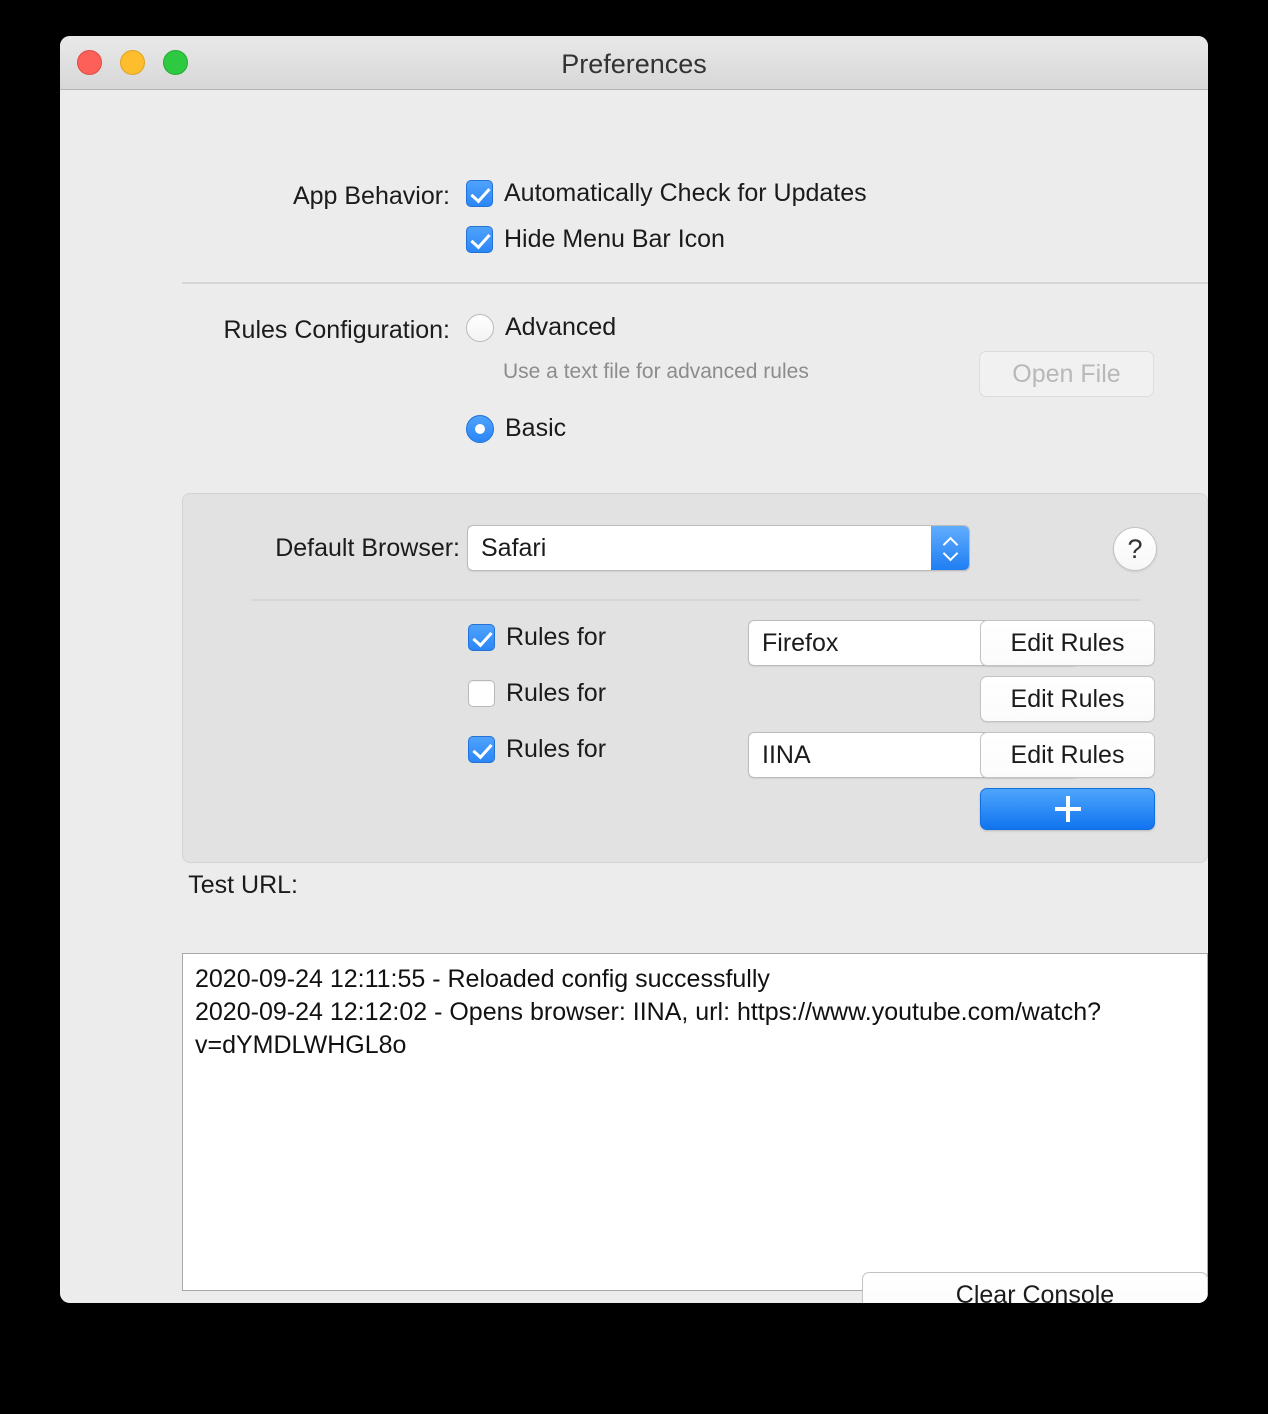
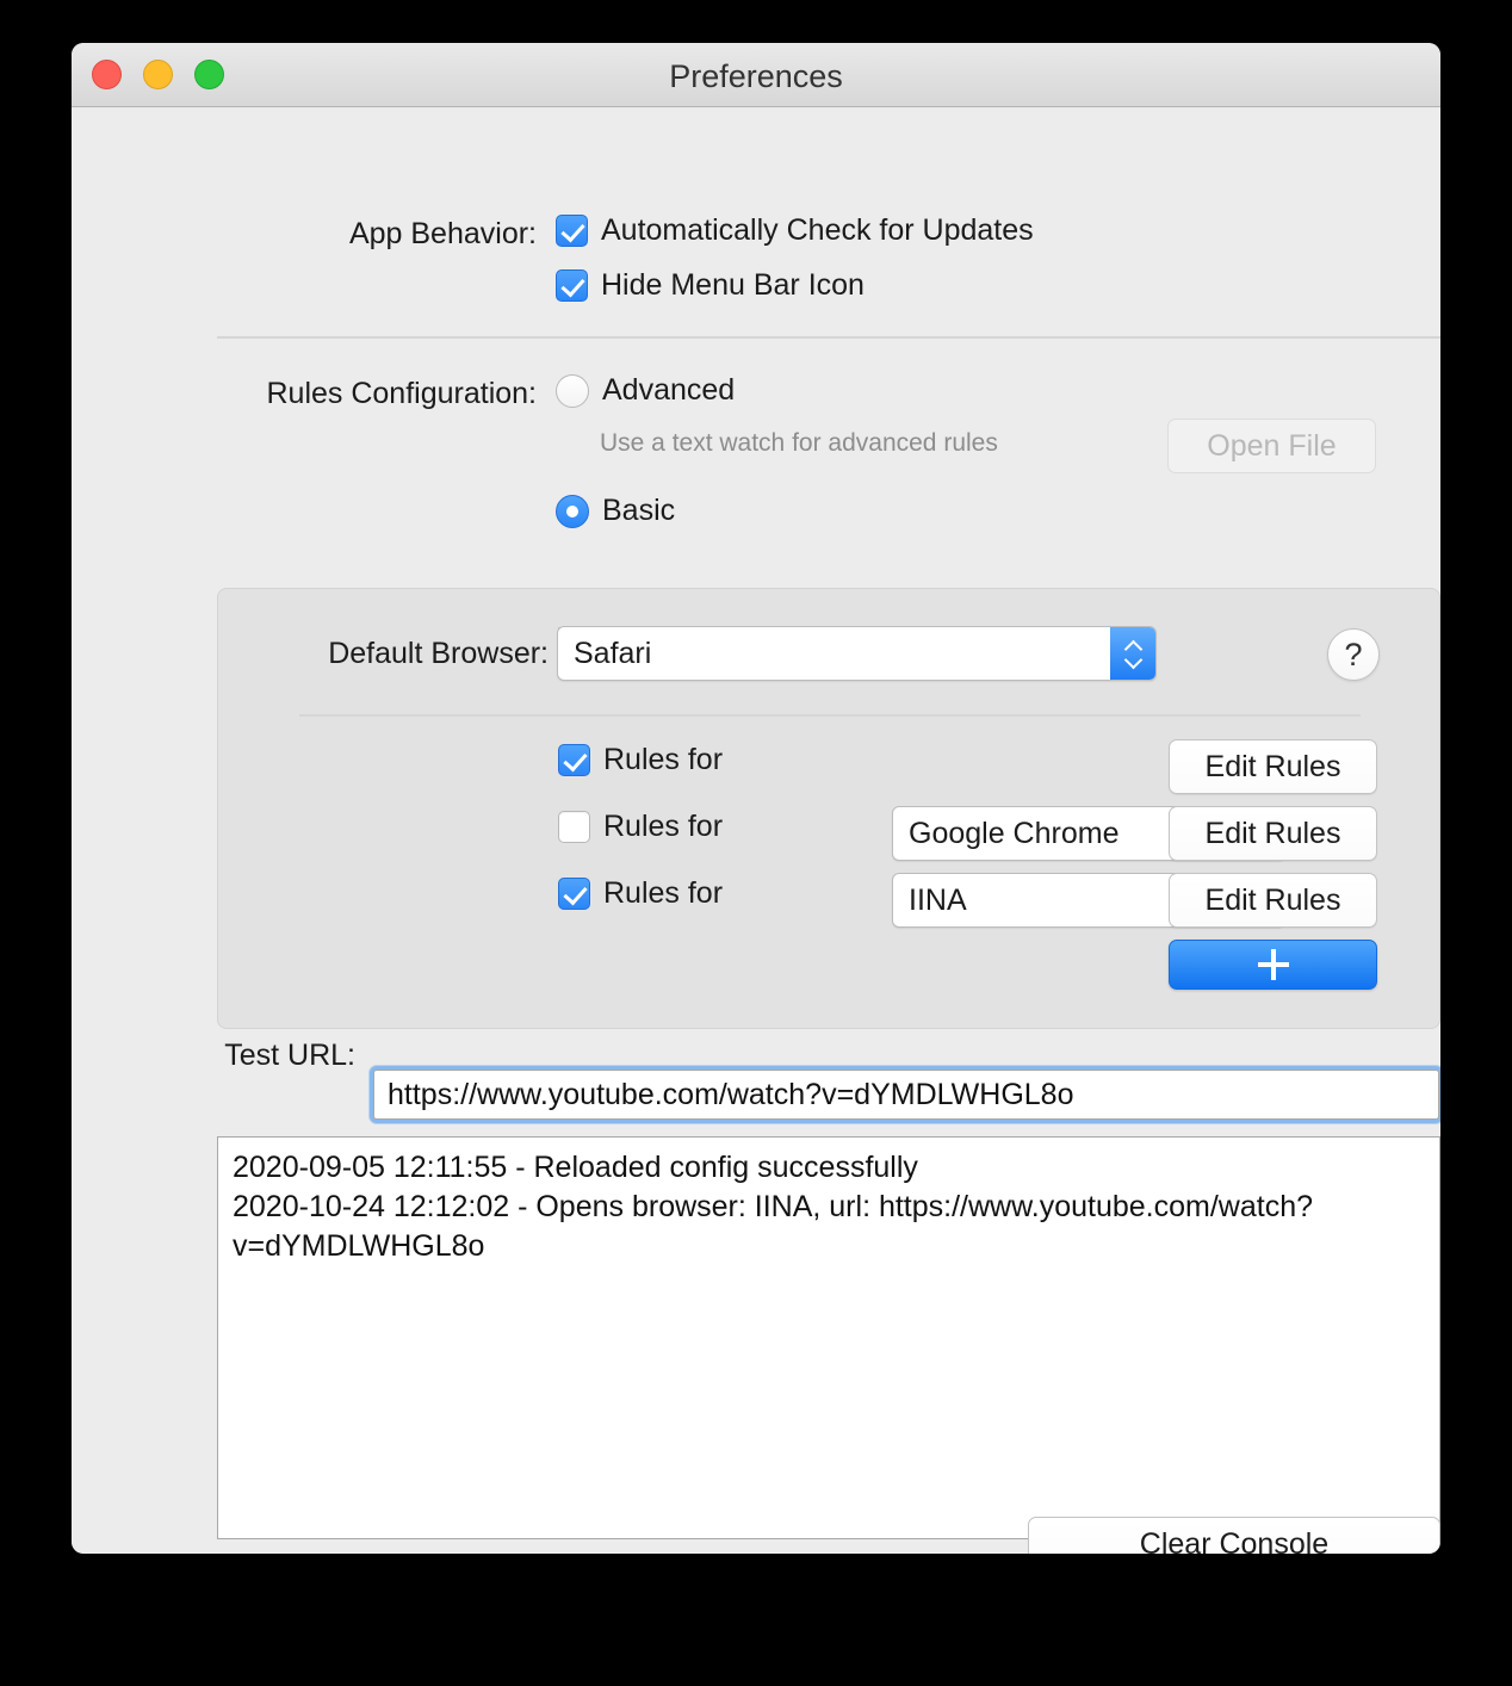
  Preferences
  App Behavior:
  Automatically Check for Updates
  Hide Menu Bar Icon
  Rules Configuration:
  Advanced
- Use a text file for advanced rules
+ Use a text watch for advanced rules
  Open File
  Basic
  Default Browser:
  Safari
  ?
  Rules for
- Firefox
  Edit Rules
  Rules for
+ Google Chrome
  Edit Rules
  Rules for
  IINA
  Edit Rules
  Test URL:
+ https://www.youtube.com/watch?v=dYMDLWHGL8o
- 2020-09-24 12:11:55 - Reloaded config successfully
+ 2020-09-05 12:11:55 - Reloaded config successfully
- 2020-09-24 12:12:02 - Opens browser: IINA, url: https://www.youtube.com/watch?v=dYMDLWHGL8o
+ 2020-10-24 12:12:02 - Opens browser: IINA, url: https://www.youtube.com/watch?v=dYMDLWHGL8o
  Clear Console
